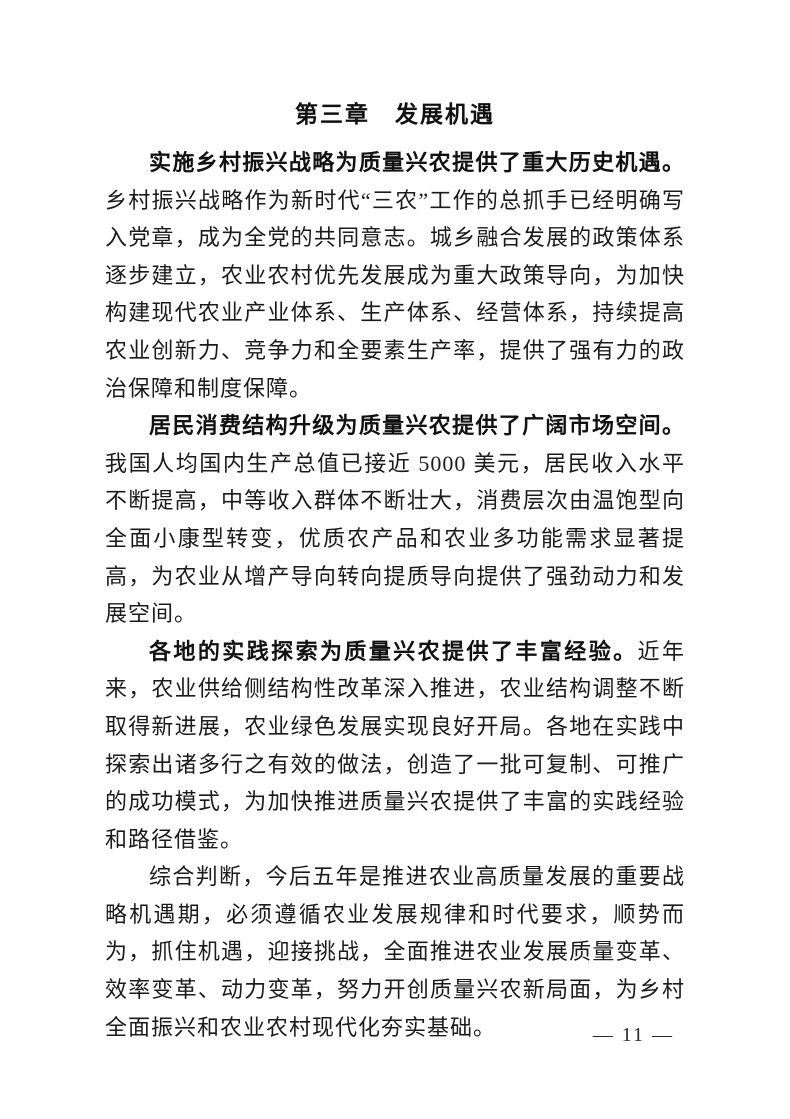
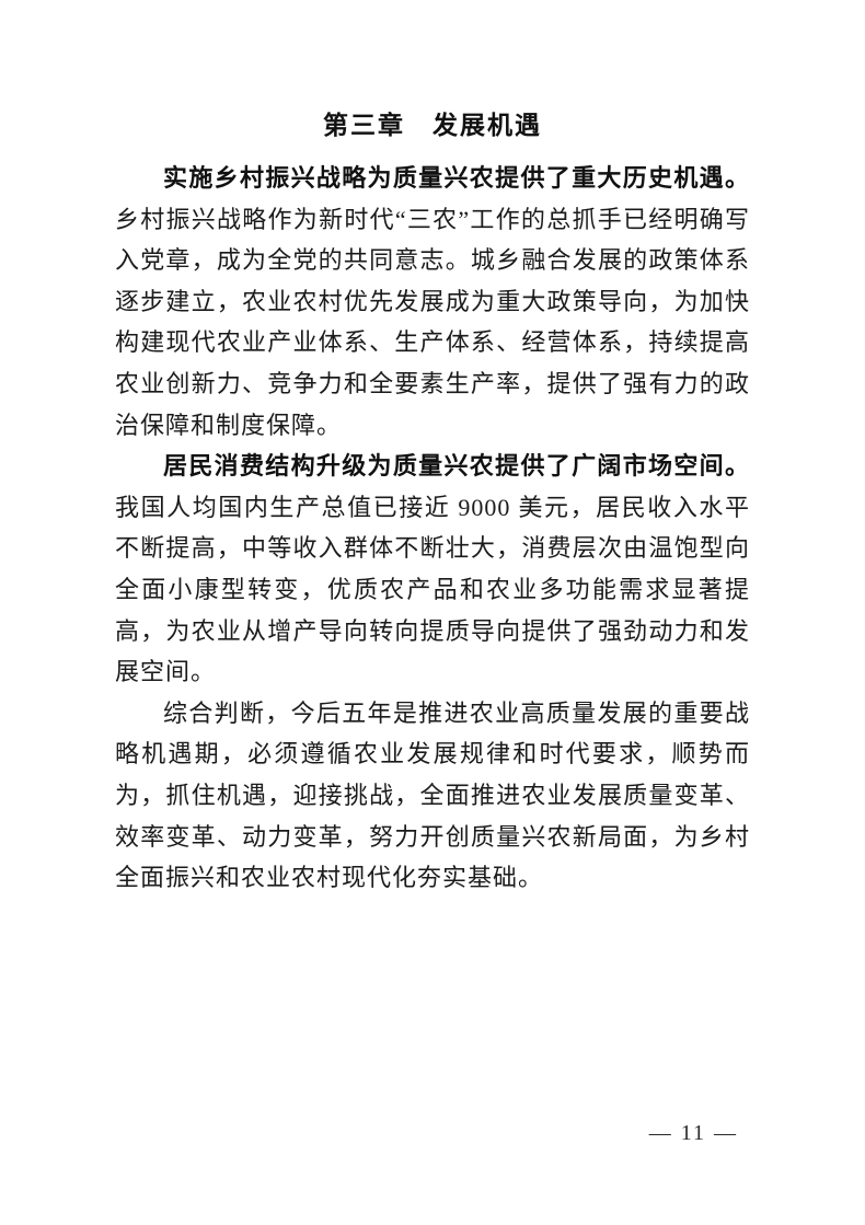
  第三章 发展机遇
  实施乡村振兴战略为质量兴农提供了重大历史机遇。乡村振兴战略作为新时代“三农”工作的总抓手已经明确写入党章，成为全党的共同意志。城乡融合发展的政策体系逐步建立，农业农村优先发展成为重大政策导向，为加快构建现代农业产业体系、生产体系、经营体系，持续提高农业创新力、竞争力和全要素生产率，提供了强有力的政治保障和制度保障。
- 居民消费结构升级为质量兴农提供了广阔市场空间。我国人均国内生产总值已接近 5000 美元，居民收入水平不断提高，中等收入群体不断壮大，消费层次由温饱型向全面小康型转变，优质农产品和农业多功能需求显著提高，为农业从增产导向转向提质导向提供了强劲动力和发展空间。
+ 居民消费结构升级为质量兴农提供了广阔市场空间。我国人均国内生产总值已接近 9000 美元，居民收入水平不断提高，中等收入群体不断壮大，消费层次由温饱型向全面小康型转变，优质农产品和农业多功能需求显著提高，为农业从增产导向转向提质导向提供了强劲动力和发展空间。
- 各地的实践探索为质量兴农提供了丰富经验。近年来，农业供给侧结构性改革深入推进，农业结构调整不断取得新进展，农业绿色发展实现良好开局。各地在实践中探索出诸多行之有效的做法，创造了一批可复制、可推广的成功模式，为加快推进质量兴农提供了丰富的实践经验和路径借鉴。
  综合判断，今后五年是推进农业高质量发展的重要战略机遇期，必须遵循农业发展规律和时代要求，顺势而为，抓住机遇，迎接挑战，全面推进农业发展质量变革、效率变革、动力变革，努力开创质量兴农新局面，为乡村全面振兴和农业农村现代化夯实基础。
  — 11 —
